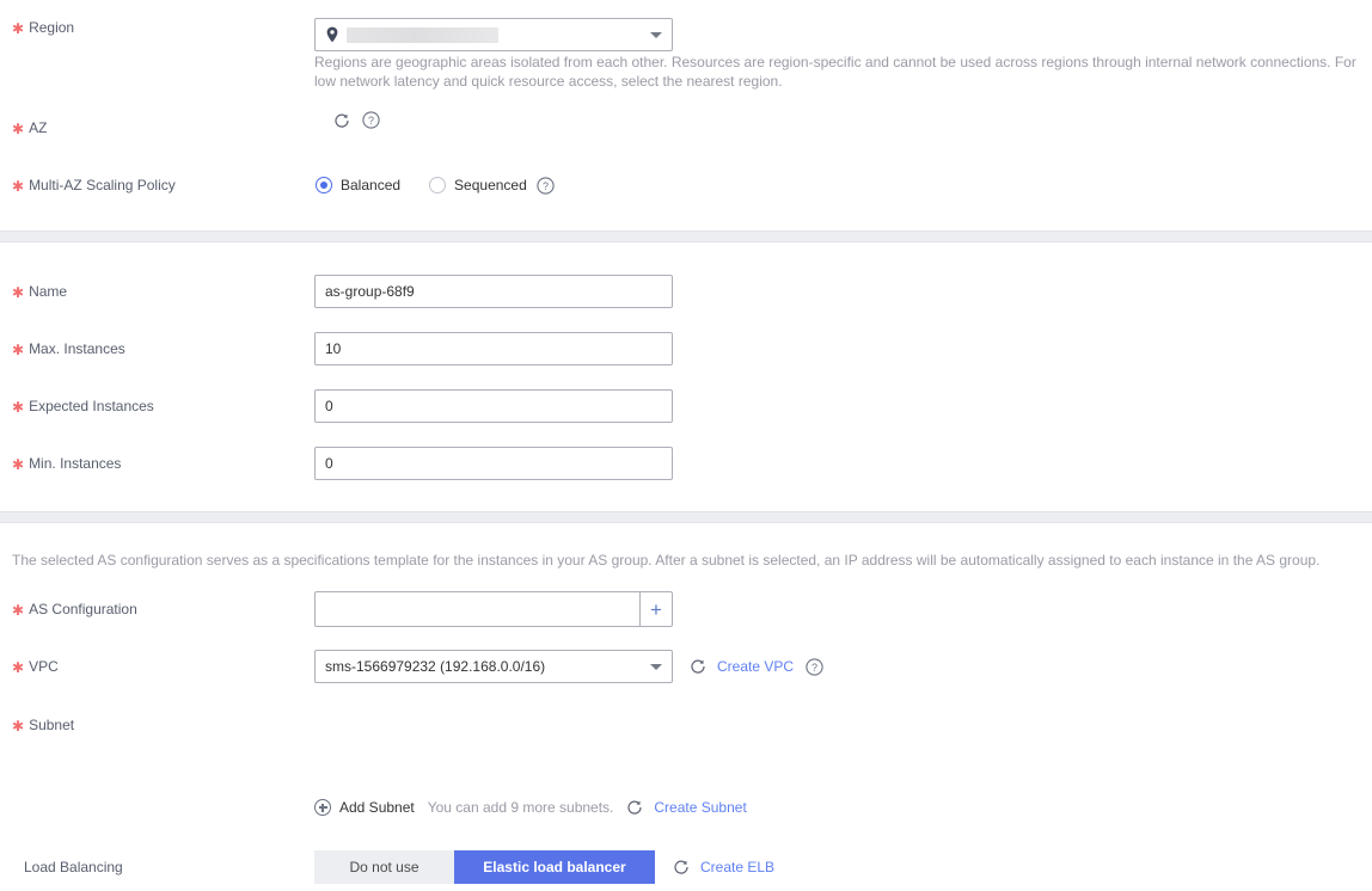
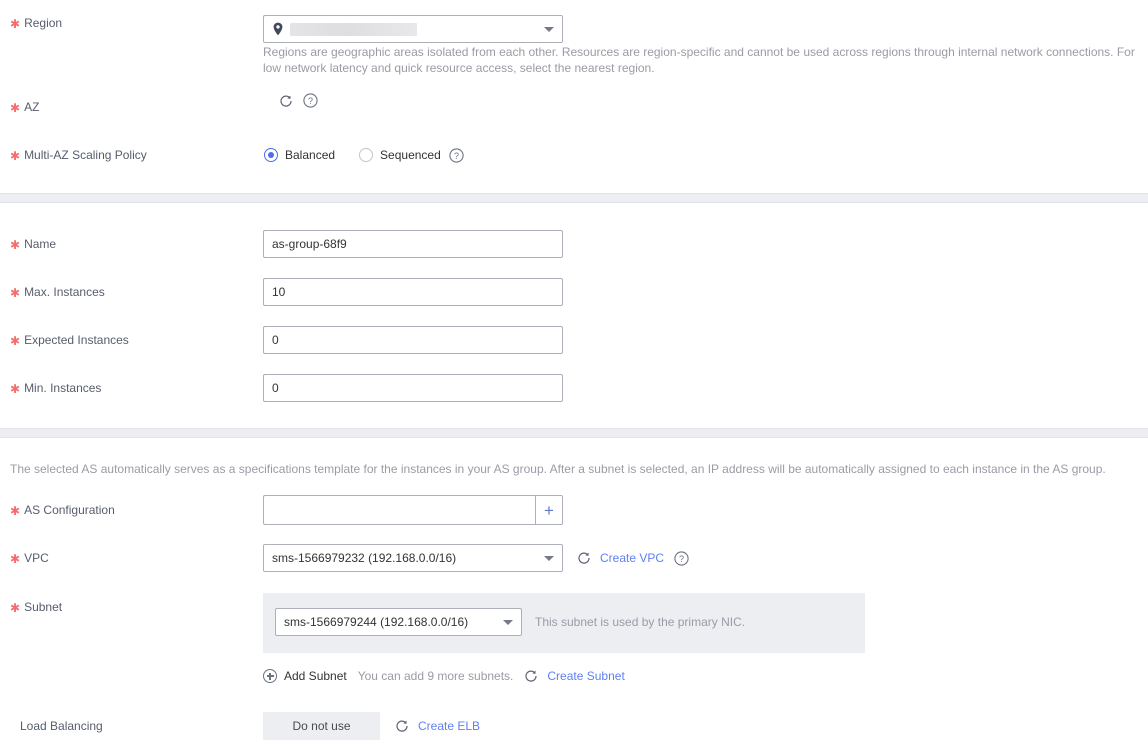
  ✱ Region
  Regions are geographic areas isolated from each other. Resources are region-specific and cannot be used across regions through internal network connections. For low network latency and quick resource access, select the nearest region.
  ✱ AZ
  ?
  ✱ Multi-AZ Scaling Policy
  Balanced
  Sequenced
  ?
  ✱ Name
  as-group-68f9
  ✱ Max. Instances
  10
  ✱ Expected Instances
  0
  ✱ Min. Instances
  0
- The selected AS configuration serves as a specifications template for the instances in your AS group. After a subnet is selected, an IP address will be automatically assigned to each instance in the AS group.
+ The selected AS automatically serves as a specifications template for the instances in your AS group. After a subnet is selected, an IP address will be automatically assigned to each instance in the AS group.
  ✱ AS Configuration
  +
  ✱ VPC
  sms-1566979232 (192.168.0.0/16)
  Create VPC
  ?
  ✱ Subnet
+ sms-1566979244 (192.168.0.0/16)
+ This subnet is used by the primary NIC.
  Add Subnet
  You can add 9 more subnets.
  Create Subnet
  Load Balancing
  Do not use
- Elastic load balancer
  Create ELB
